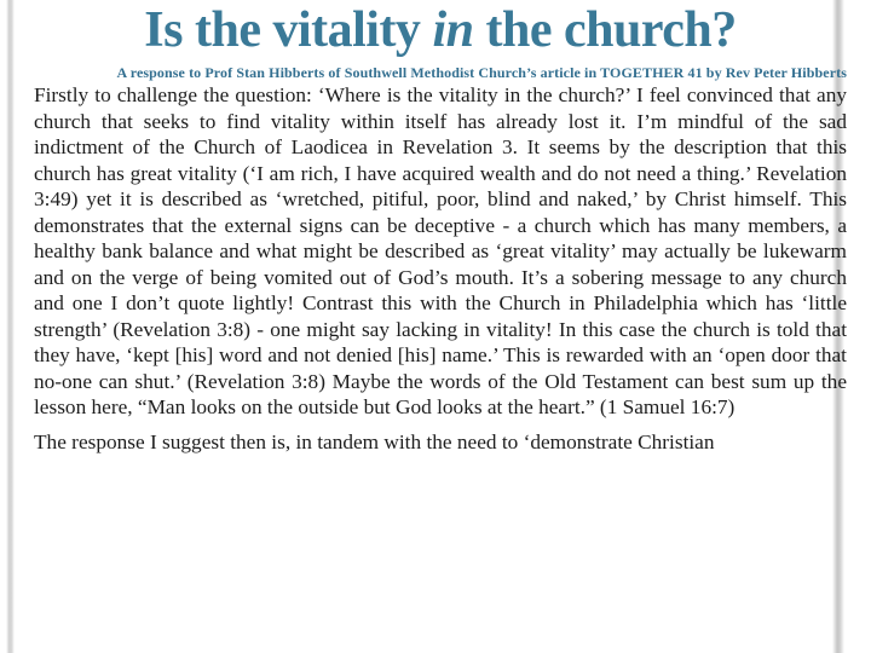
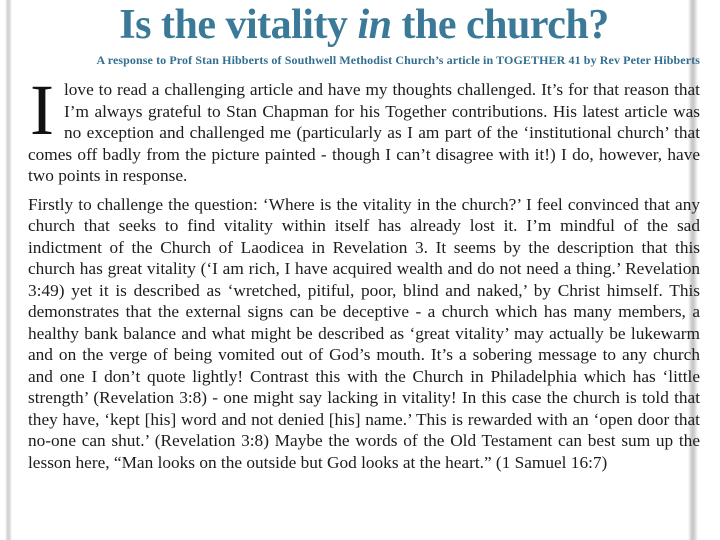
  Is the vitality in the church?
  A response to Prof Stan Hibberts of Southwell Methodist Church’s article in TOGETHER 41 by Rev Peter Hibberts
+ I
+ love to read a challenging article and have my thoughts challenged. It’s for that reason that I’m always grateful to Stan Chapman for his Together contributions. His latest article was no exception and challenged me (particularly as I am part of the ‘institutional church’ that comes off badly from the picture painted - though I can’t disagree with it!) I do, however, have two points in response.
  Firstly to challenge the question: ‘Where is the vitality in the church?’ I feel convinced that any church that seeks to find vitality within itself has already lost it. I’m mindful of the sad indictment of the Church of Laodicea in Revelation 3. It seems by the description that this church has great vitality (‘I am rich, I have acquired wealth and do not need a thing.’ Revelation 3:49) yet it is described as ‘wretched, pitiful, poor, blind and naked,’ by Christ himself. This demonstrates that the external signs can be deceptive - a church which has many members, a healthy bank balance and what might be described as ‘great vitality’ may actually be lukewarm and on the verge of being vomited out of God’s mouth. It’s a sobering message to any church and one I don’t quote lightly! Contrast this with the Church in Philadelphia which has ‘little strength’ (Revelation 3:8) - one might say lacking in vitality! In this case the church is told that they have, ‘kept [his] word and not denied [his] name.’ This is rewarded with an ‘open door that no-one can shut.’ (Revelation 3:8) Maybe the words of the Old Testament can best sum up the lesson here, “Man looks on the outside but God looks at the heart.” (1 Samuel 16:7)
- The response I suggest then is, in tandem with the need to ‘demonstrate Christian
